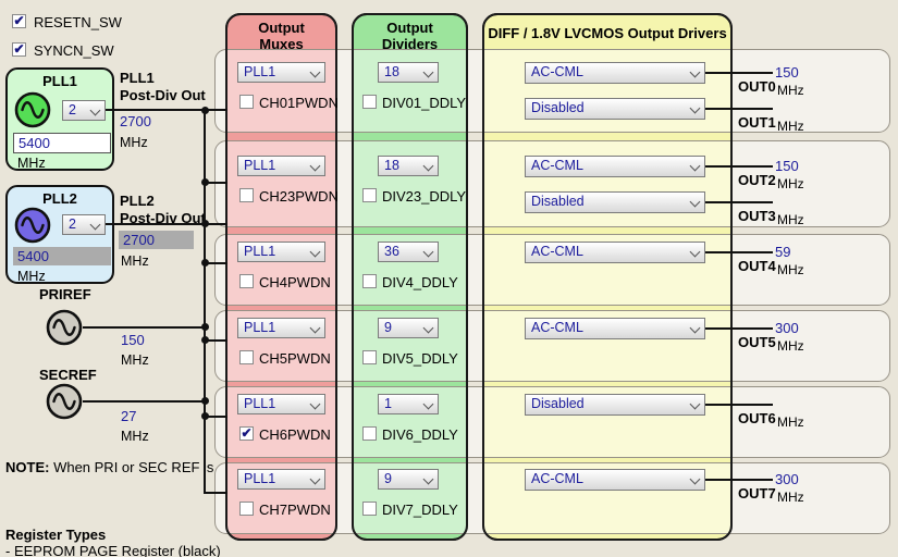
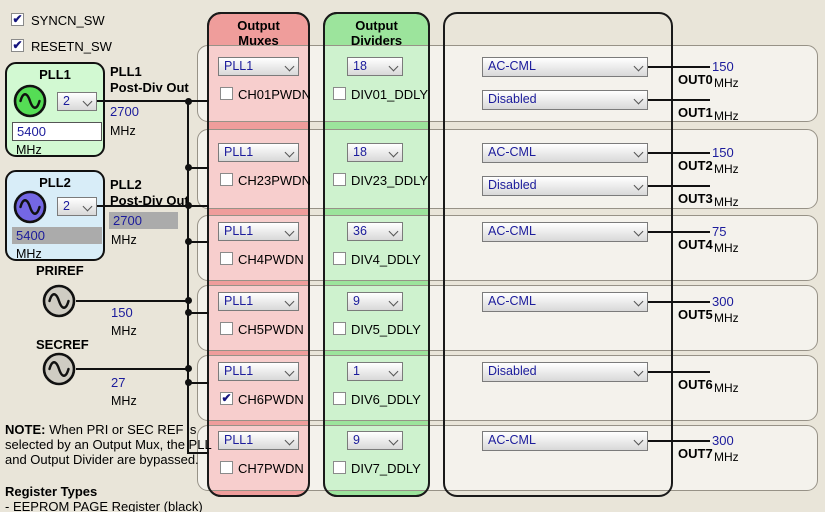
  Output
  Muxes
  Output
  Dividers
- DIFF / 1.8V LVCMOS Output Drivers
  ✔
- RESETN_SW
+ SYNCN_SW
  ✔
- SYNCN_SW
+ RESETN_SW
  PLL1
  2
  5400
  MHz
  PLL1
  Post-Div Out
  2700
  MHz
  PLL2
  2
  5400
  MHz
  PLL2
  Post-Div Ou
  2700
  MHz
  PRIREF
  150
  MHz
  SECREF
  27
  MHz
  NOTE: When PRI or SEC REFs
+ selected by an Output Mux, the PLL
+ and Output Divider are bypassed.
  Register Types
  - EEPROM PAGE Register (black)
  PLL1
  CH01PWDN
  18
  DIV01_DDLY
  AC-CML
  150
  OUT0
  MHz
  Disabled
  OUT1
  MHz
  PLL1
  CH23PWDN
  18
  DIV23_DDLY
  AC-CML
  150
  OUT2
  MHz
  Disabled
  OUT3
  MHz
  PLL1
  CH4PWDN
  36
  DIV4_DDLY
  AC-CML
- 59
+ 75
  OUT4
  MHz
  PLL1
  CH5PWDN
  9
  DIV5_DDLY
  AC-CML
  300
  OUT5
  MHz
  PLL1
  ✔
  CH6PWDN
  1
  DIV6_DDLY
  Disabled
  OUT6
  MHz
  PLL1
  CH7PWDN
  9
  DIV7_DDLY
  AC-CML
  300
  OUT7
  MHz
